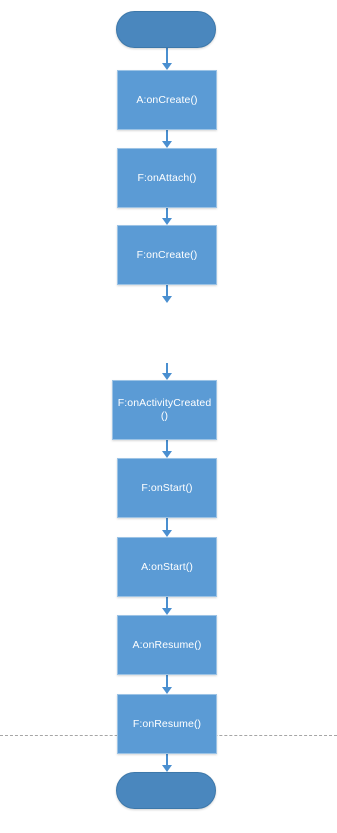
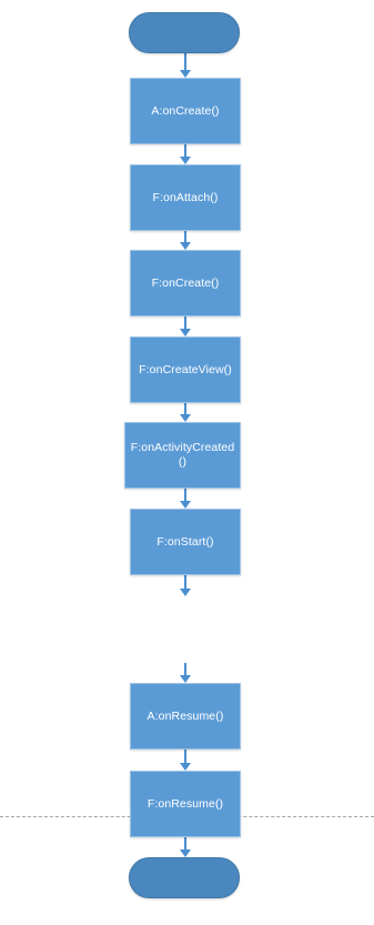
  A:onCreate()
  F:onAttach()
  F:onCreate()
+ F:onCreateView()
  F:onActivityCreated()
  F:onStart()
- A:onStart()
  A:onResume()
  F:onResume()
